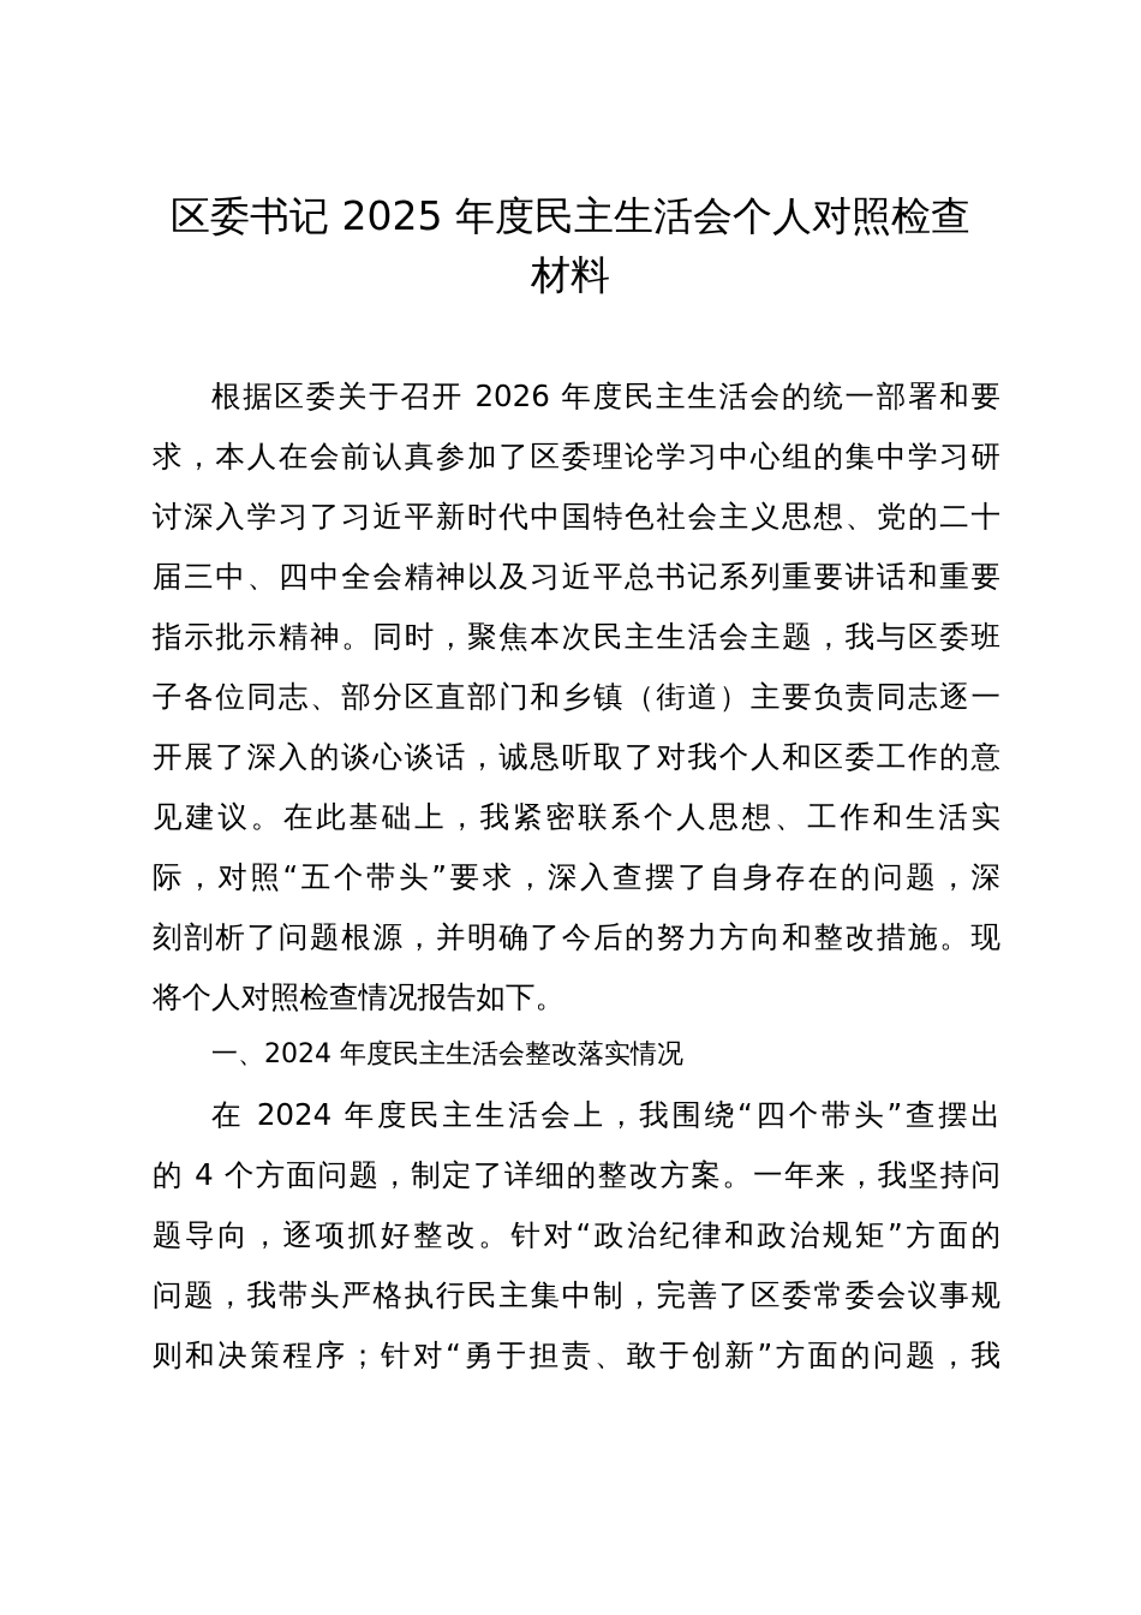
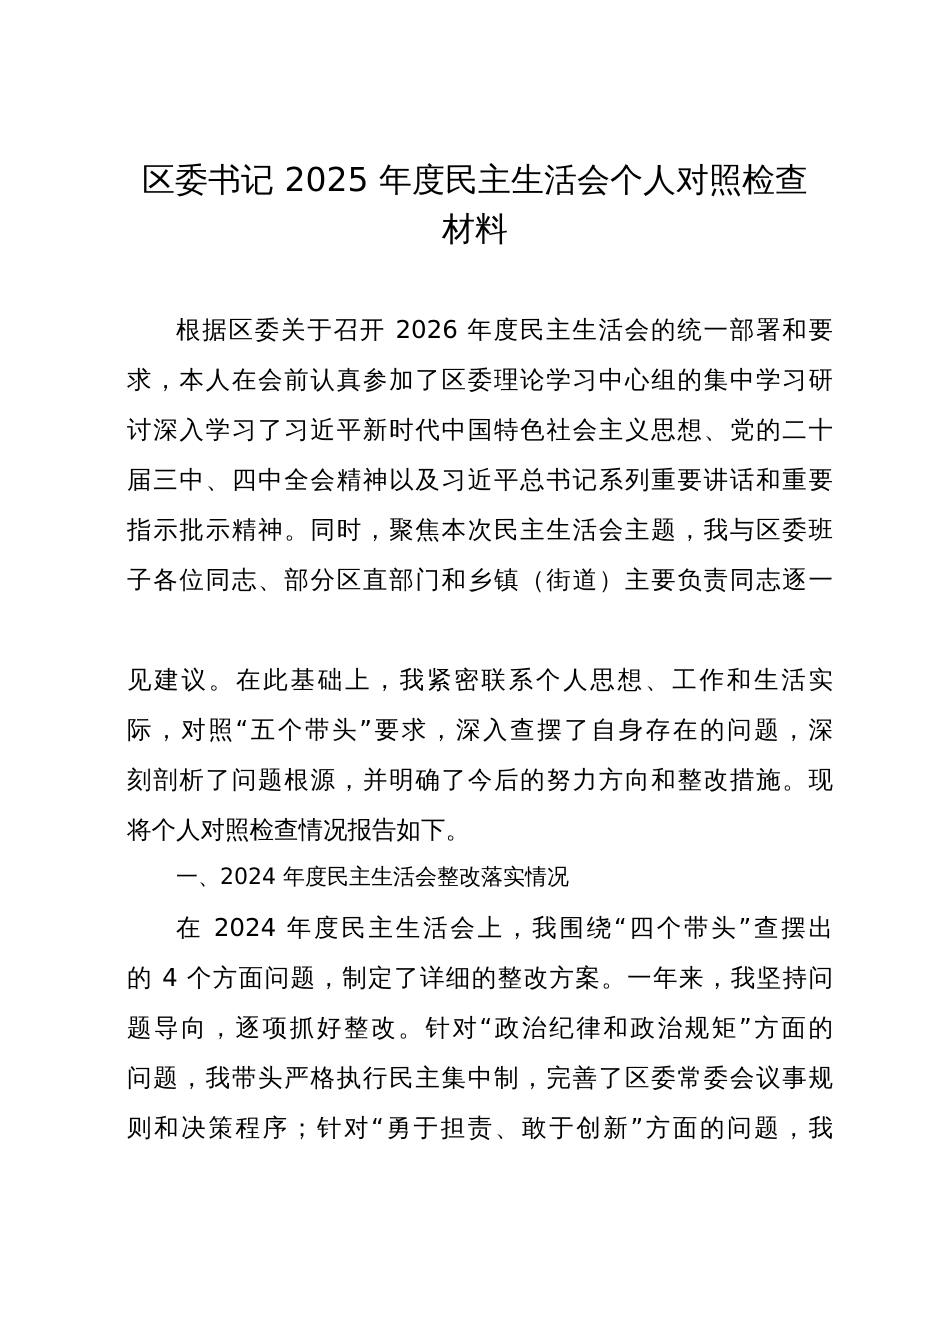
  区委书记 2025 年度民主生活会个人对照检查
  材料
  根据区委关于召开 2026 年度民主生活会的统一部署和要
  求，本人在会前认真参加了区委理论学习中心组的集中学习研
  讨深入学习了习近平新时代中国特色社会主义思想、党的二十
  届三中、四中全会精神以及习近平总书记系列重要讲话和重要
  指示批示精神。同时，聚焦本次民主生活会主题，我与区委班
  子各位同志、部分区直部门和乡镇（街道）主要负责同志逐一
- 开展了深入的谈心谈话，诚恳听取了对我个人和区委工作的意
  见建议。在此基础上，我紧密联系个人思想、工作和生活实
  际，对照“五个带头”要求，深入查摆了自身存在的问题，深
  刻剖析了问题根源，并明确了今后的努力方向和整改措施。现
  将个人对照检查情况报告如下。
  一、2024 年度民主生活会整改落实情况
  在 2024 年度民主生活会上，我围绕“四个带头”查摆出
  的 4 个方面问题，制定了详细的整改方案。一年来，我坚持问
  题导向，逐项抓好整改。针对“政治纪律和政治规矩”方面的
  问题，我带头严格执行民主集中制，完善了区委常委会议事规
  则和决策程序；针对“勇于担责、敢于创新”方面的问题，我
